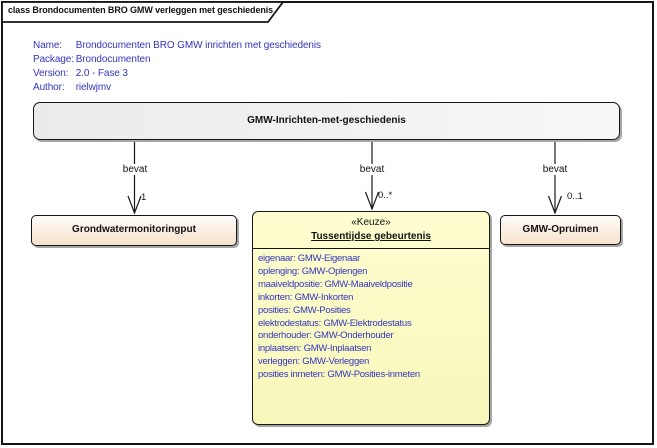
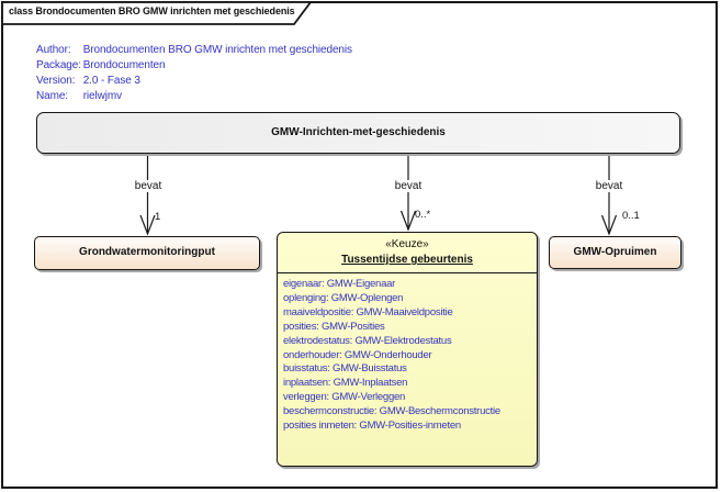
- class Brondocumenten BRO GMW verleggen met geschiedenis
+ class Brondocumenten BRO GMW inrichten met geschiedenis
- Name: Brondocumenten BRO GMW inrichten met geschiedenis
+ Author: Brondocumenten BRO GMW inrichten met geschiedenis
  Package: Brondocumenten
  Version: 2.0 - Fase 3
- Author: rielwjmv
+ Name: rielwjmv
  GMW-Inrichten-met-geschiedenis
  bevat
  bevat
  bevat
  1
  0..*
  0..1
  Grondwatermonitoringput
  GMW-Opruimen
  «Keuze»
  Tussentijdse gebeurtenis
  eigenaar: GMW-Eigenaar
  oplenging: GMW-Oplengen
  maaiveldpositie: GMW-Maaiveldpositie
- inkorten: GMW-Inkorten
  posities: GMW-Posities
  elektrodestatus: GMW-Elektrodestatus
  onderhouder: GMW-Onderhouder
+ buisstatus: GMW-Buisstatus
  inplaatsen: GMW-Inplaatsen
  verleggen: GMW-Verleggen
+ beschermconstructie: GMW-Beschermconstructie
  posities inmeten: GMW-Posities-inmeten
